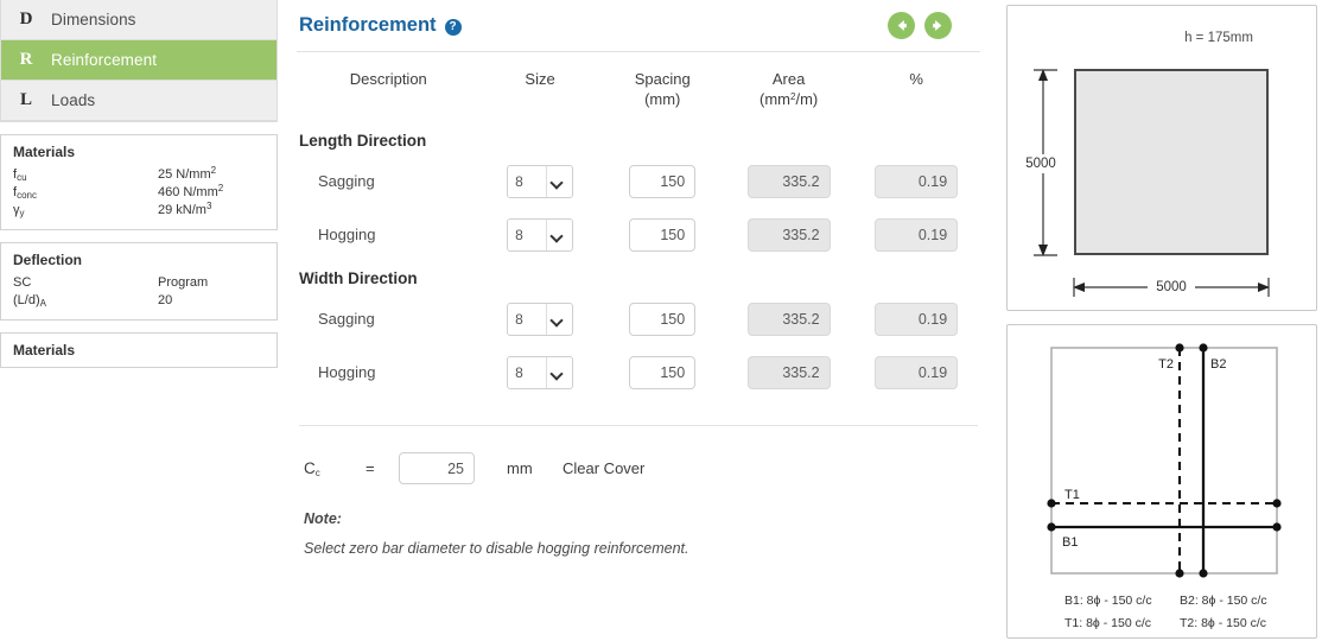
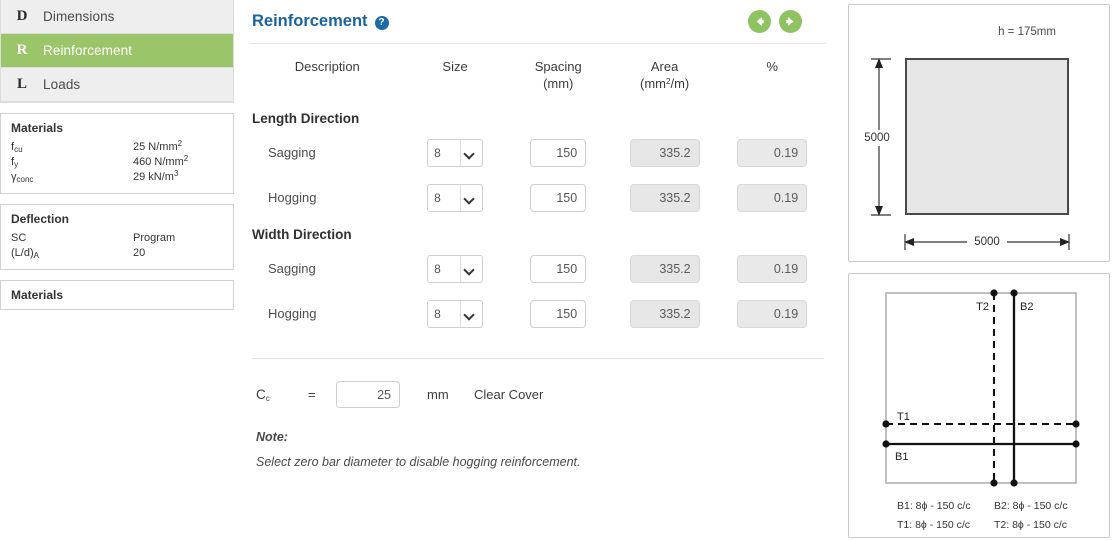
  D
  Dimensions
  R
  Reinforcement
  L
  Loads
  Materials
  fcu
  25 N/mm2
- fconc
+ fy
  460 N/mm2
- γy
+ γconc
  29 kN/m3
  Deflection
  SC
  Program
  (L/d)A
  20
  Materials
  Reinforcement
  ?
  Description	Size	Spacing (mm)	Area (mm2/m)	%
  Length Direction
  Sagging	8	150	335.2	0.19
  Hogging	8	150	335.2	0.19
  Width Direction
  Sagging	8	150	335.2	0.19
  Hogging	8	150	335.2	0.19
  Cc
  =
  25
  mm
  Clear Cover
  Note:
  Select zero bar diameter to disable hogging reinforcement.
  h = 175mm
  5000
  5000
  T2
  B2
  T1
  B1
  B1: 8ϕ - 150 c/c
  B2: 8ϕ - 150 c/c
  T1: 8ϕ - 150 c/c
  T2: 8ϕ - 150 c/c
